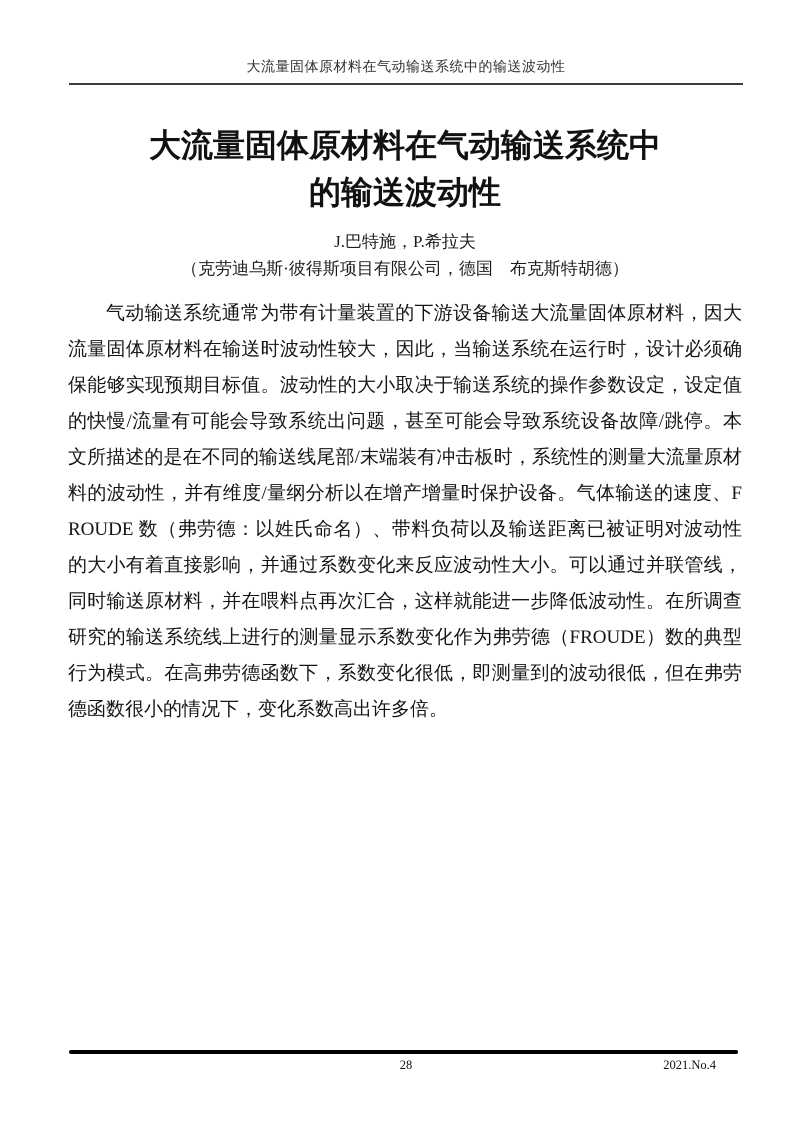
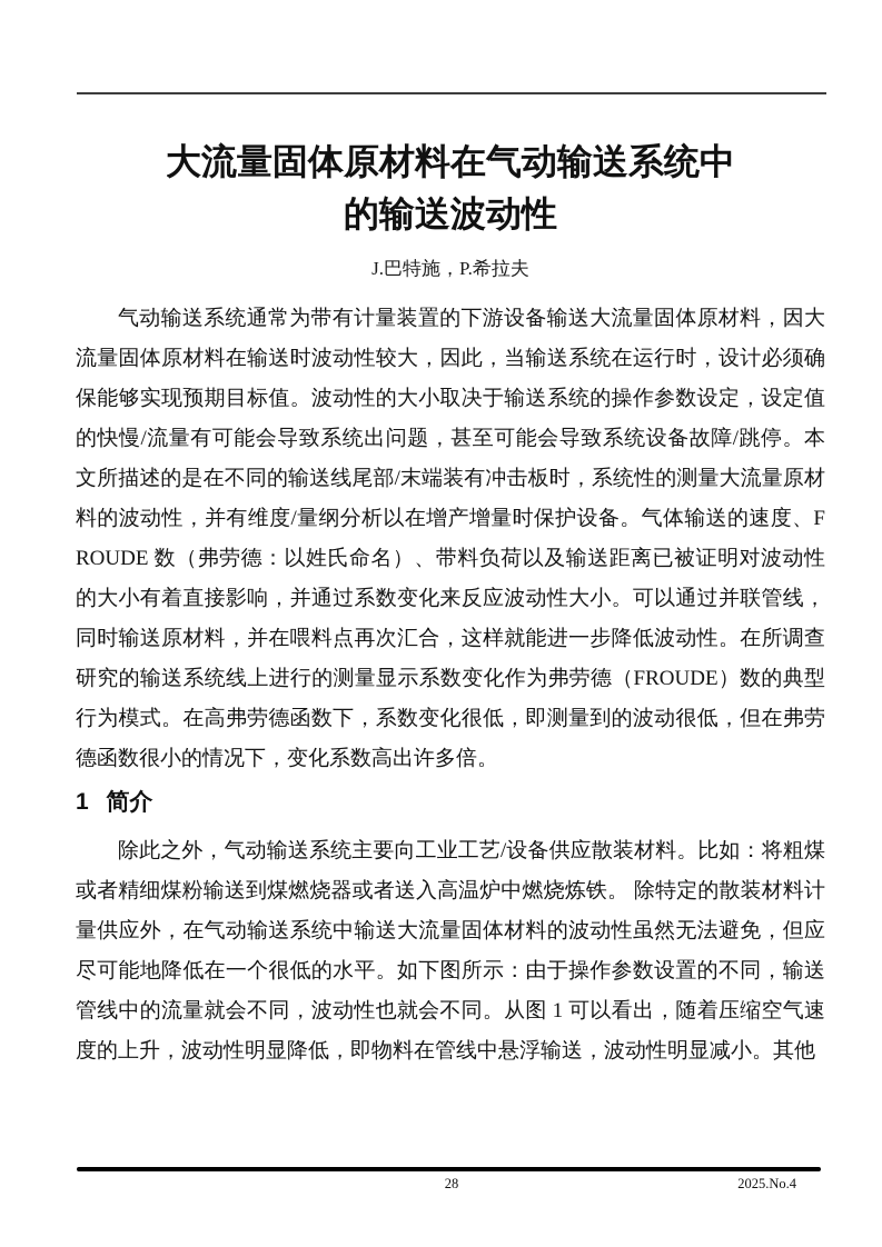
- 大流量固体原材料在气动输送系统中的输送波动性
  大流量固体原材料在气动输送系统中
  的输送波动性
  J.巴特施，P.希拉夫
- （克劳迪乌斯·彼得斯项目有限公司，德国 布克斯特胡德）
  气动输送系统通常为带有计量装置的下游设备输送大流量固体原材料，因大流量固体原材料在输送时波动性较大，因此，当输送系统在运行时，设计必须确保能够实现预期目标值。波动性的大小取决于输送系统的操作参数设定，设定值的快慢/流量有可能会导致系统出问题，甚至可能会导致系统设备故障/跳停。本文所描述的是在不同的输送线尾部/末端装有冲击板时，系统性的测量大流量原材料的波动性，并有维度/量纲分析以在增产增量时保护设备。气体输送的速度、FROUDE 数（弗劳德：以姓氏命名）、带料负荷以及输送距离已被证明对波动性的大小有着直接影响，并通过系数变化来反应波动性大小。可以通过并联管线，同时输送原材料，并在喂料点再次汇合，这样就能进一步降低波动性。在所调查研究的输送系统线上进行的测量显示系数变化作为弗劳德（FROUDE）数的典型行为模式。在高弗劳德函数下，系数变化很低，即测量到的波动很低，但在弗劳德函数很小的情况下，变化系数高出许多倍。
+ 1 简介
+ 除此之外，气动输送系统主要向工业工艺/设备供应散装材料。比如：将粗煤或者精细煤粉输送到煤燃烧器或者送入高温炉中燃烧炼铁。 除特定的散装材料计量供应外，在气动输送系统中输送大流量固体材料的波动性虽然无法避免，但应尽可能地降低在一个很低的水平。如下图所示：由于操作参数设置的不同，输送管线中的流量就会不同，波动性也就会不同。从图 1 可以看出，随着压缩空气速度的上升，波动性明显降低，即物料在管线中悬浮输送，波动性明显减小。其他
  28
- 2021.No.4
+ 2025.No.4
